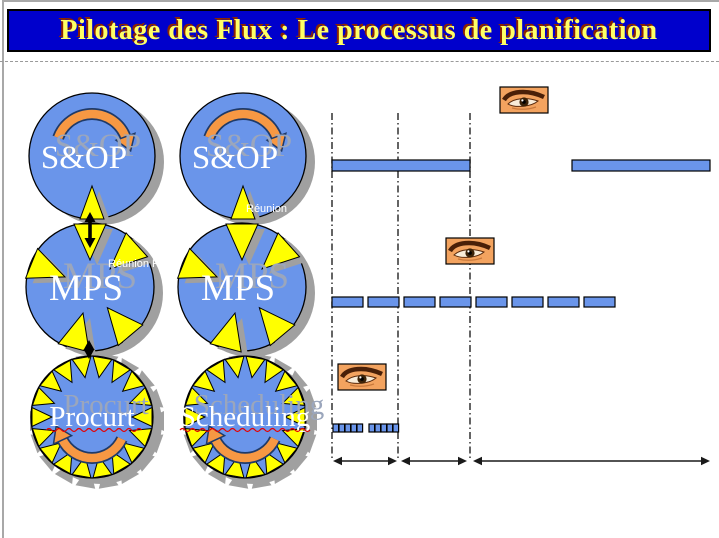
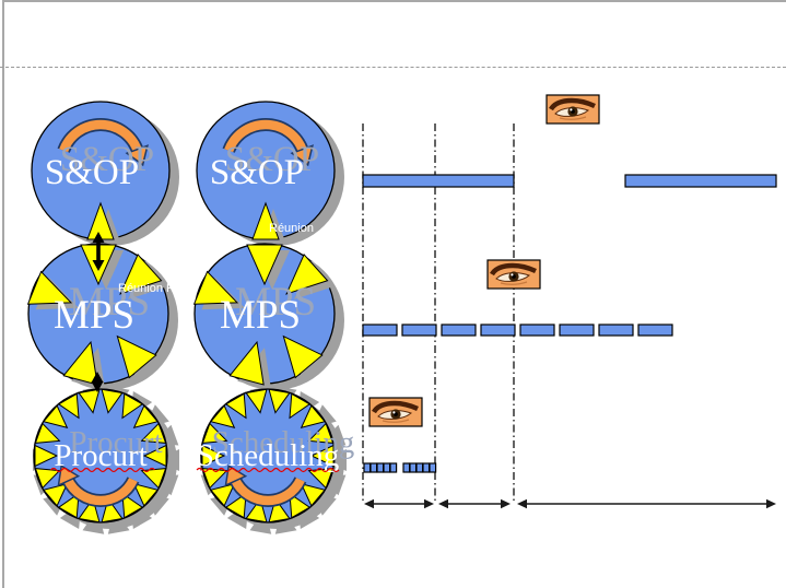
- Pilotage des Flux : Le processus de planification
  S&OP
  S&OP
  S&OP
  S&OP
  Réunion
  MPS
  MPS
  Réunion Pl
  MPS
  MPS
  Procurt
  Procurt
  Scheduling
  Scheduling
